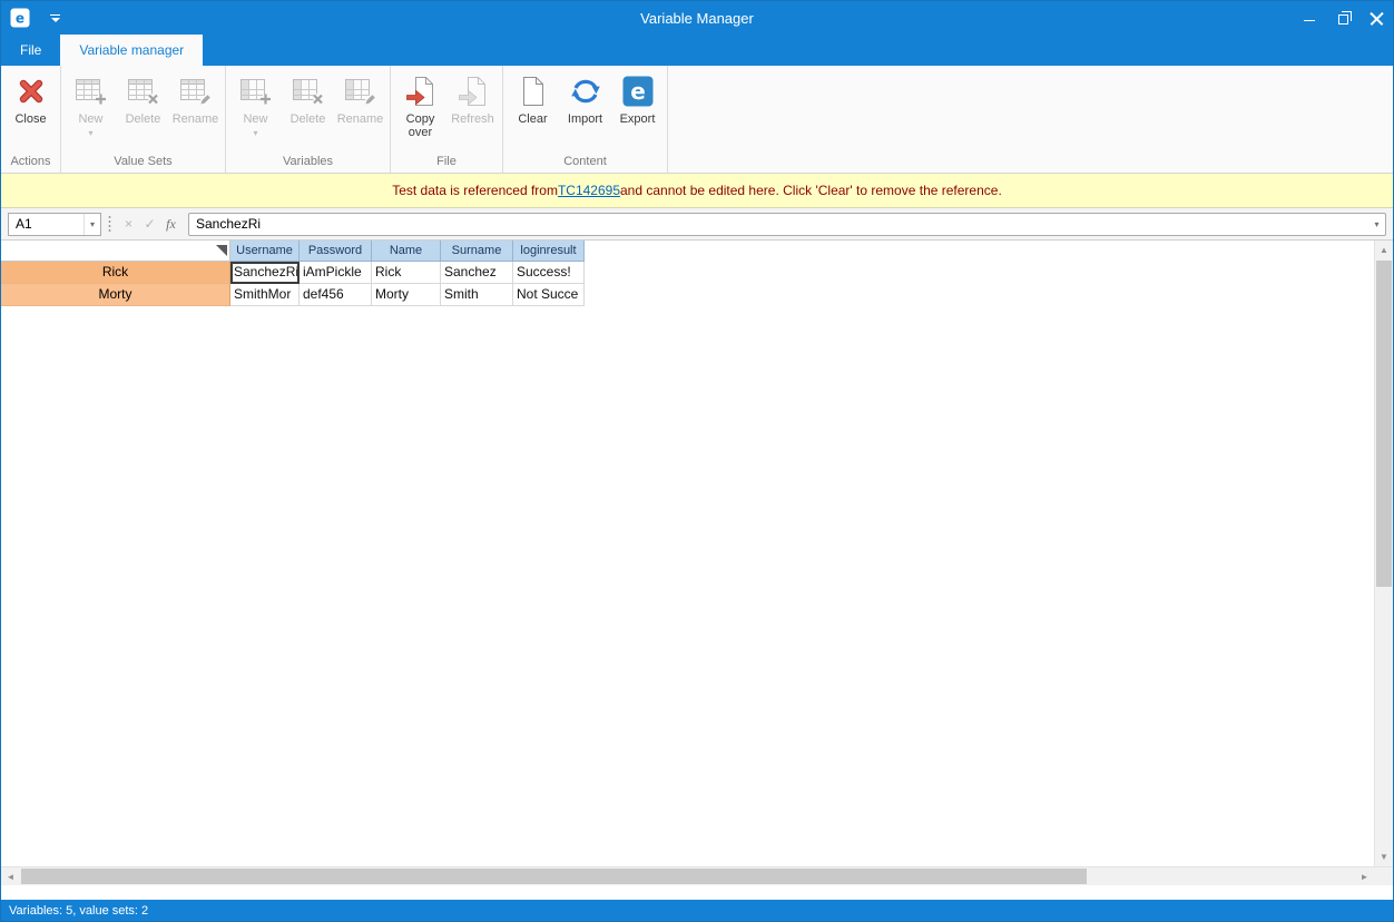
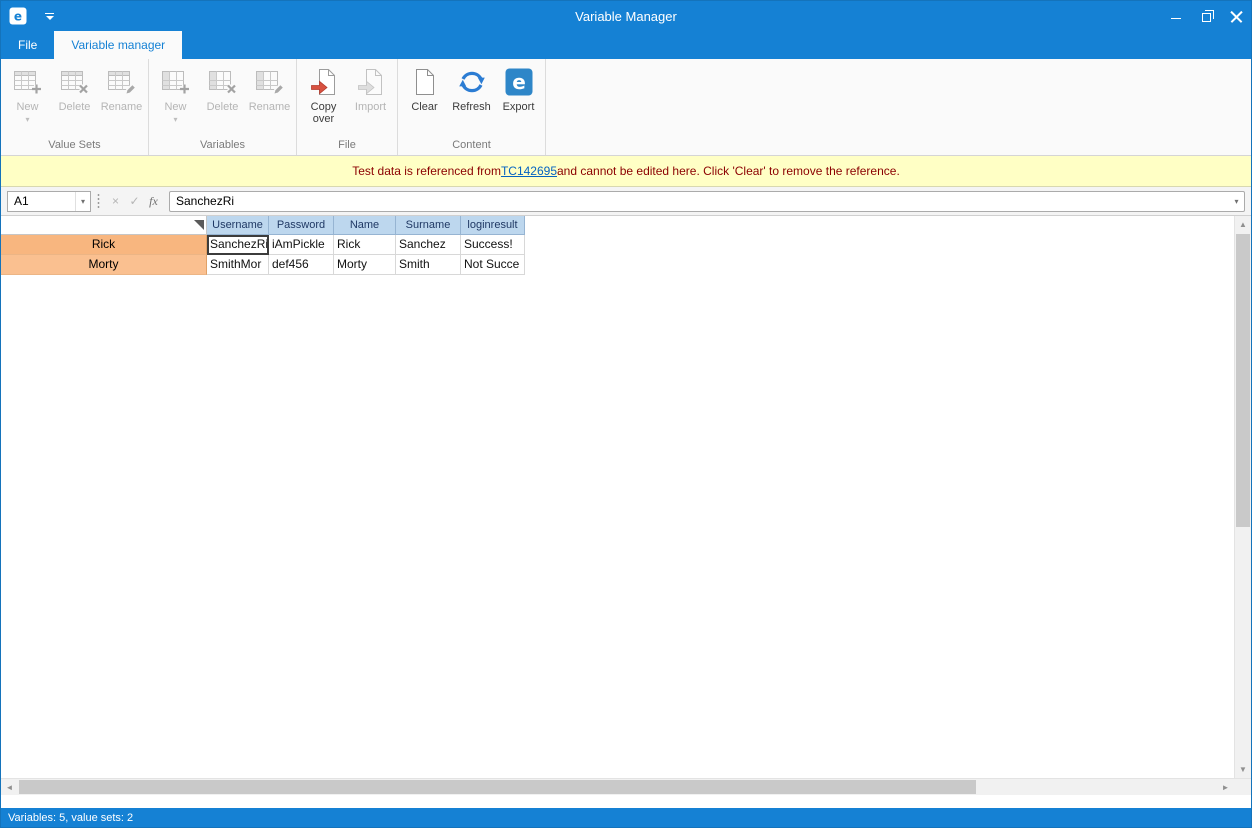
  e
  Variable Manager
  File
  Variable manager
- Close
- Actions
  New
  ▾
  Delete
  Rename
  Value Sets
  New
  ▾
  Delete
  Rename
  Variables
  Copy over
- Refresh
+ Import
  File
  Clear
- Import
+ Refresh
  e
  Export
  Content
  Test data is referenced from
  TC142695
  and cannot be edited here. Click 'Clear' to remove the reference.
  A1
  ▾
  ×
  ✓
  fx
  SanchezRi
  ▾
  Username
  Password
  Name
  Surname
  loginresult
  Rick
  SanchezRi
  iAmPickle
  Rick
  Sanchez
  Success!
  Morty
  SmithMor
  def456
  Morty
  Smith
  Not Succe
  ▲
  ▼
  ◄
  ►
  Variables: 5, value sets: 2
